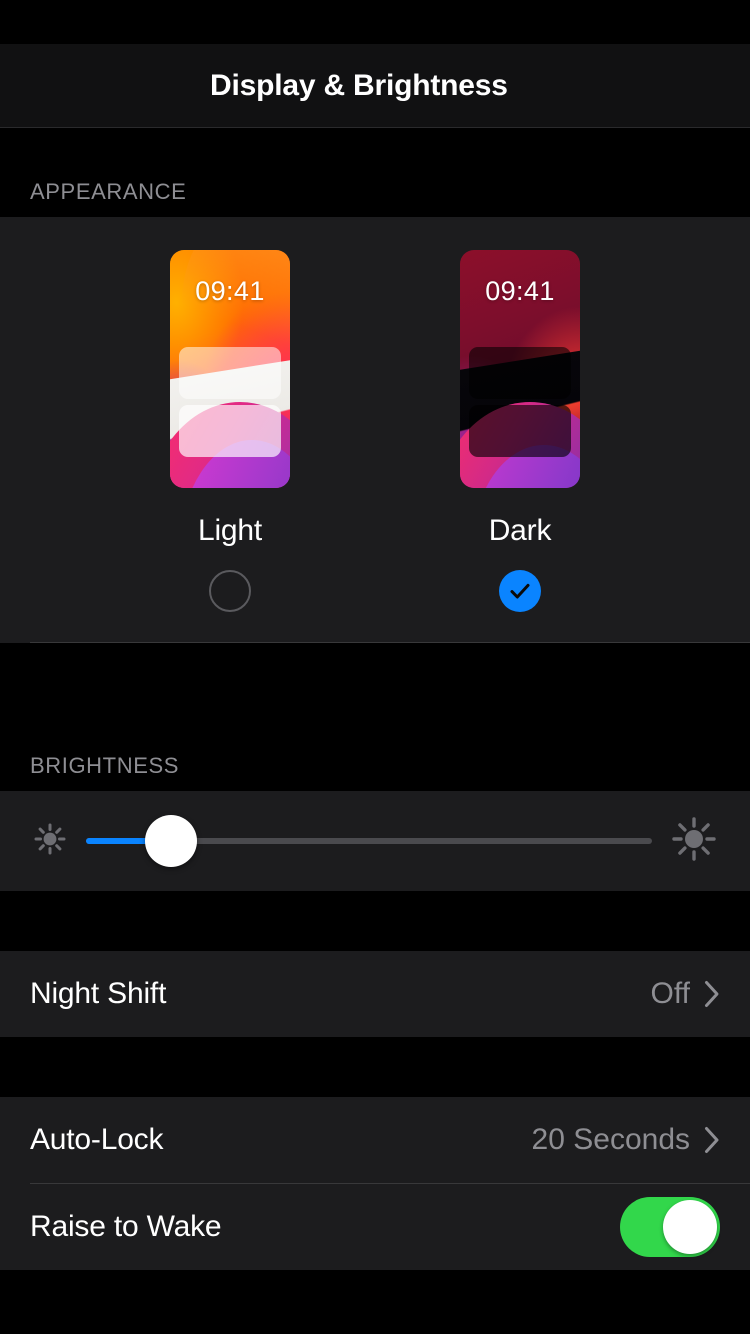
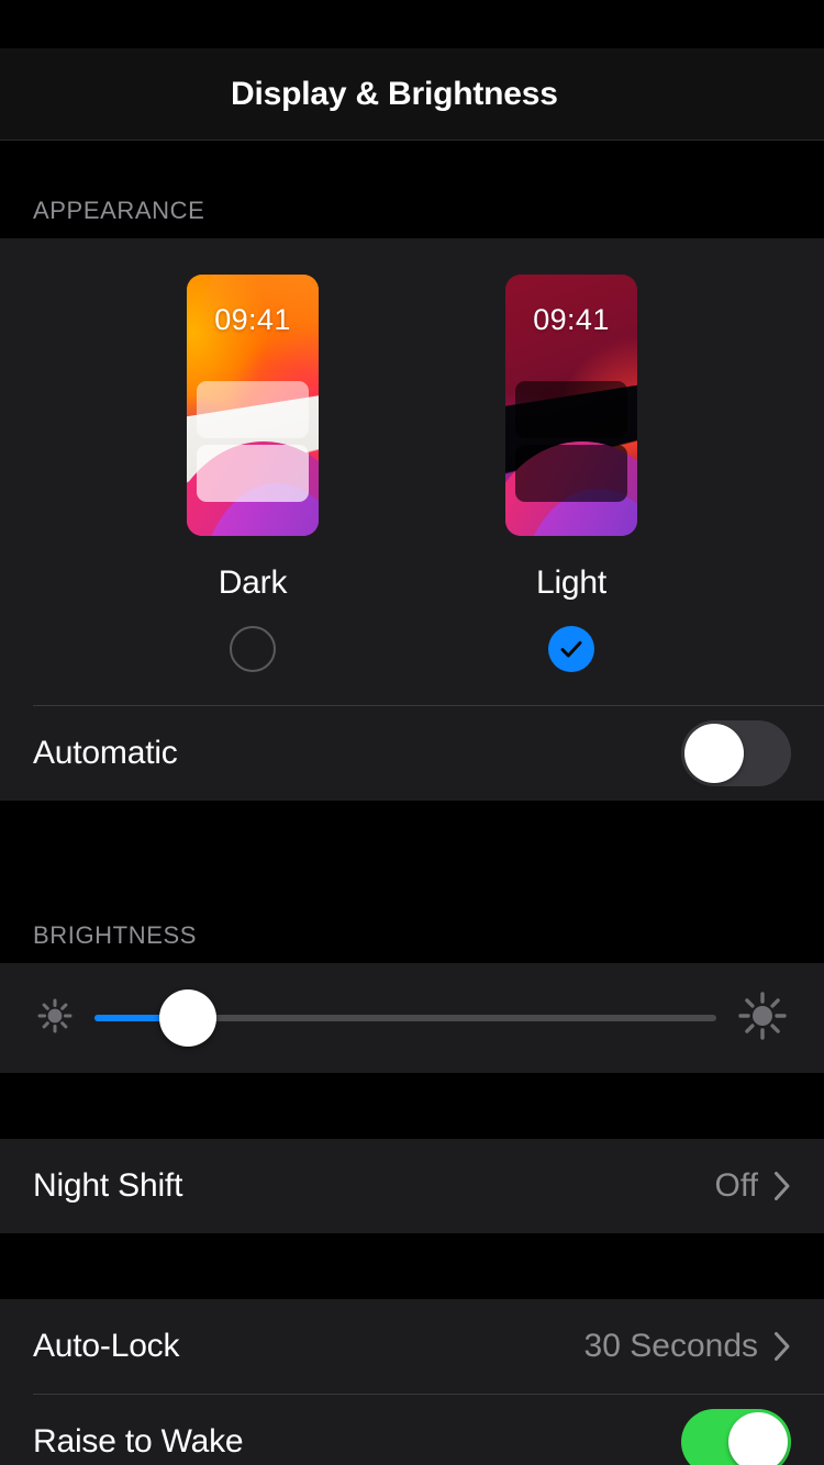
  Display & Brightness
  APPEARANCE
  09:41
- Light
+ Dark
  09:41
- Dark
+ Light
+ Automatic
  BRIGHTNESS
  Night Shift
  Off
  Auto-Lock
- 20 Seconds
+ 30 Seconds
  Raise to Wake
